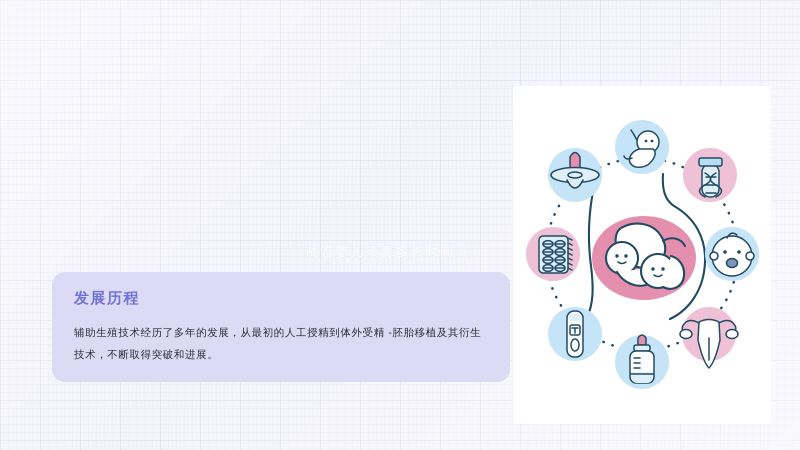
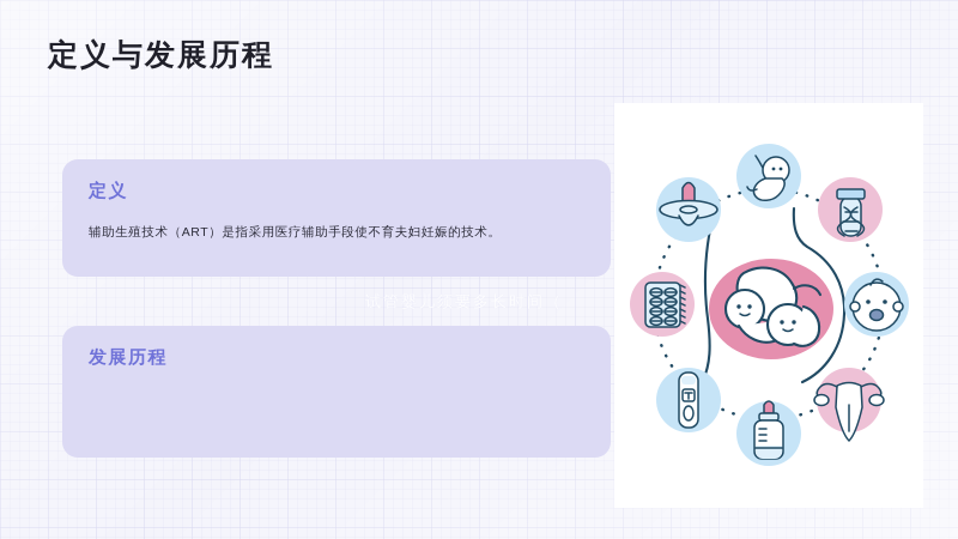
+ 定义与发展历程
+ 定义
+ 辅助生殖技术（ART）是指采用医疗辅助手段使不育夫妇妊娠的技术。
  发展历程
- 辅助生殖技术经历了多年的发展，从最初的人工授精到体外受精 -胚胎移植及其衍生技术，不断取得突破和进展。
  试管婴儿须要多长时间（
